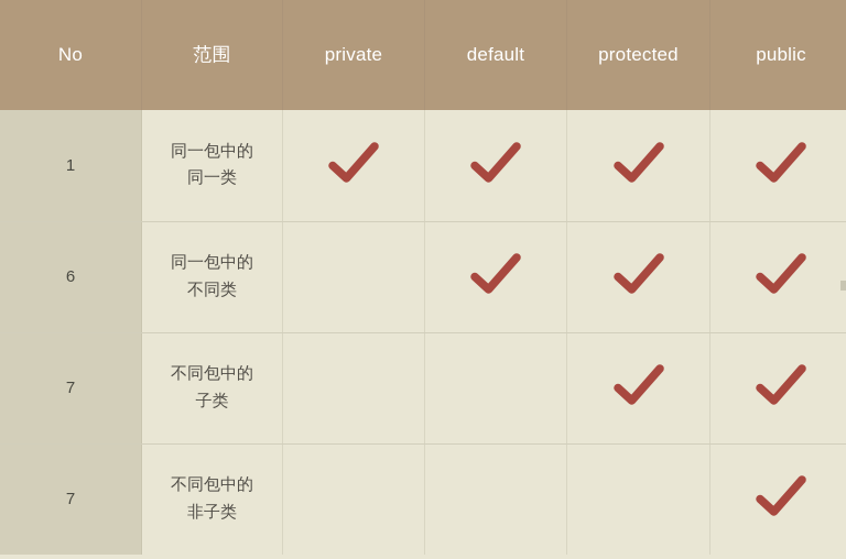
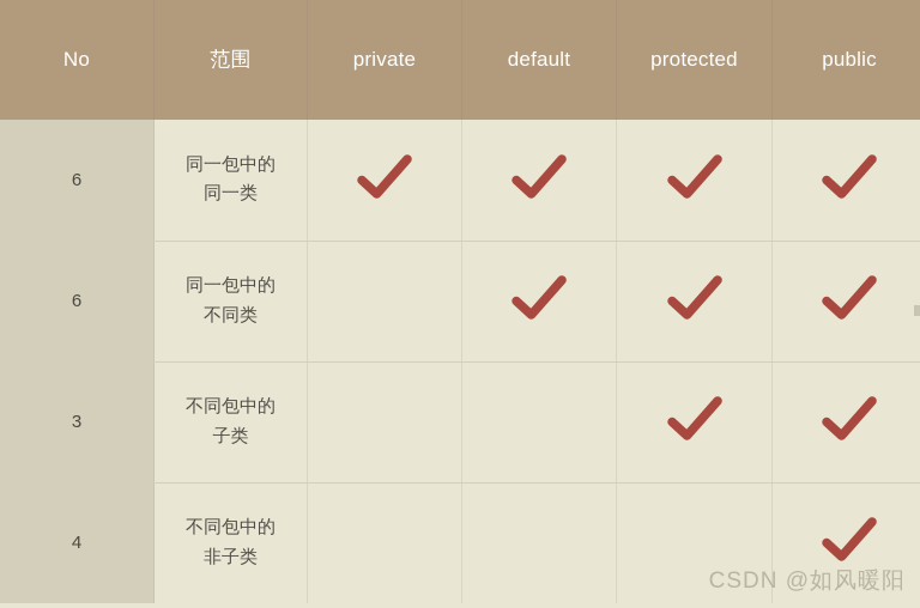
  No	范围	private	default	protected	public
- 1	同一包中的同一类
+ 6	同一包中的同一类
  6	同一包中的不同类
- 7	不同包中的子类
+ 3	不同包中的子类
- 7	不同包中的非子类
+ 4	不同包中的非子类
+ CSDN @如风暖阳
